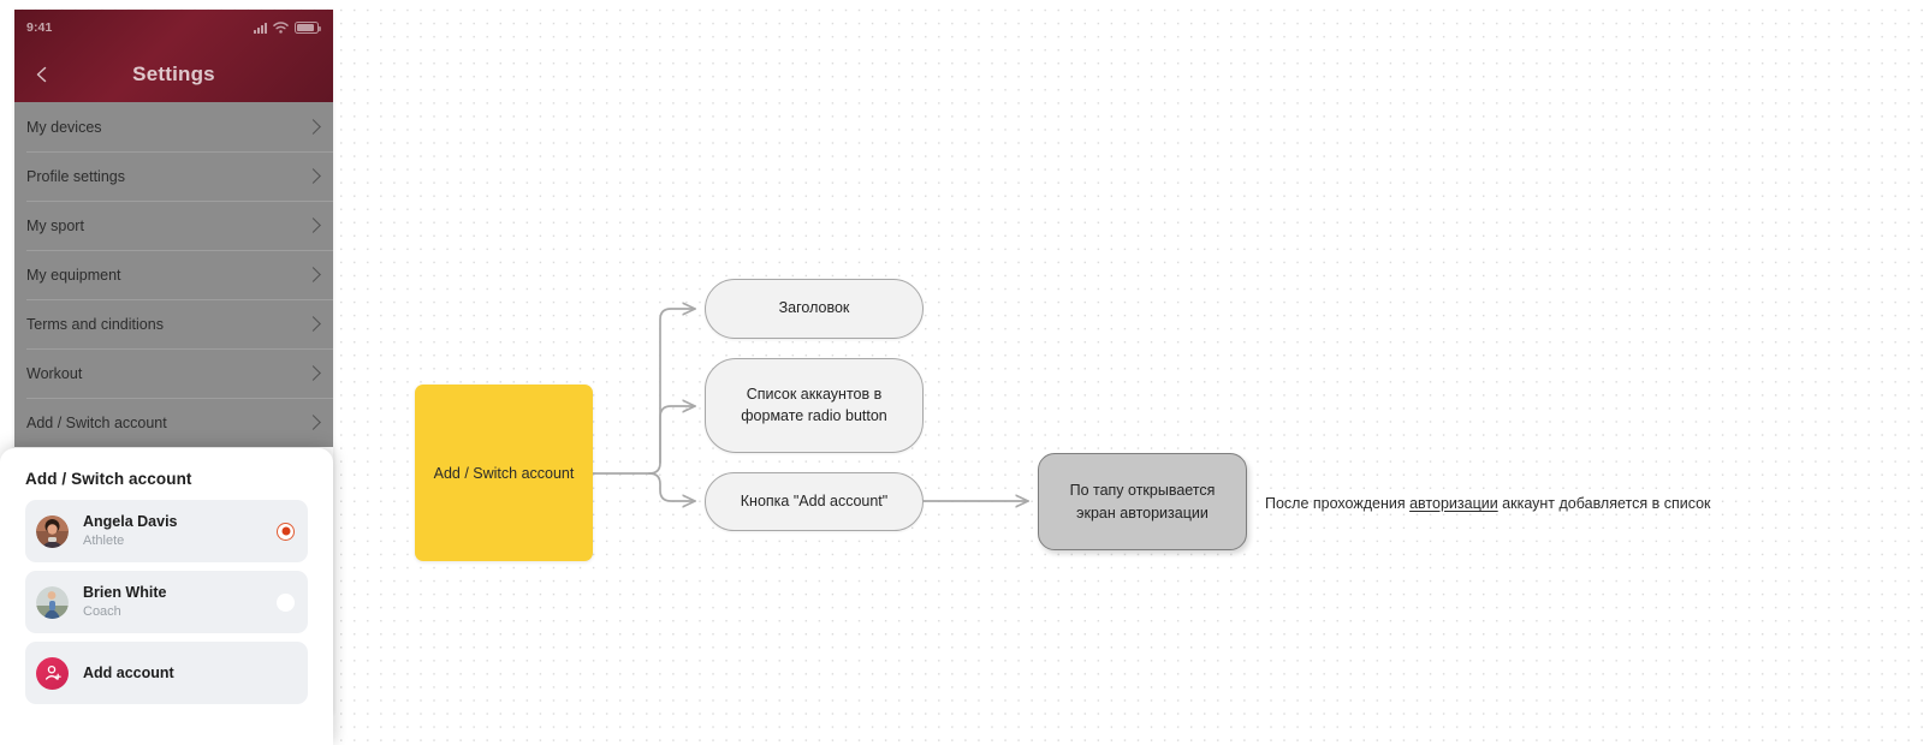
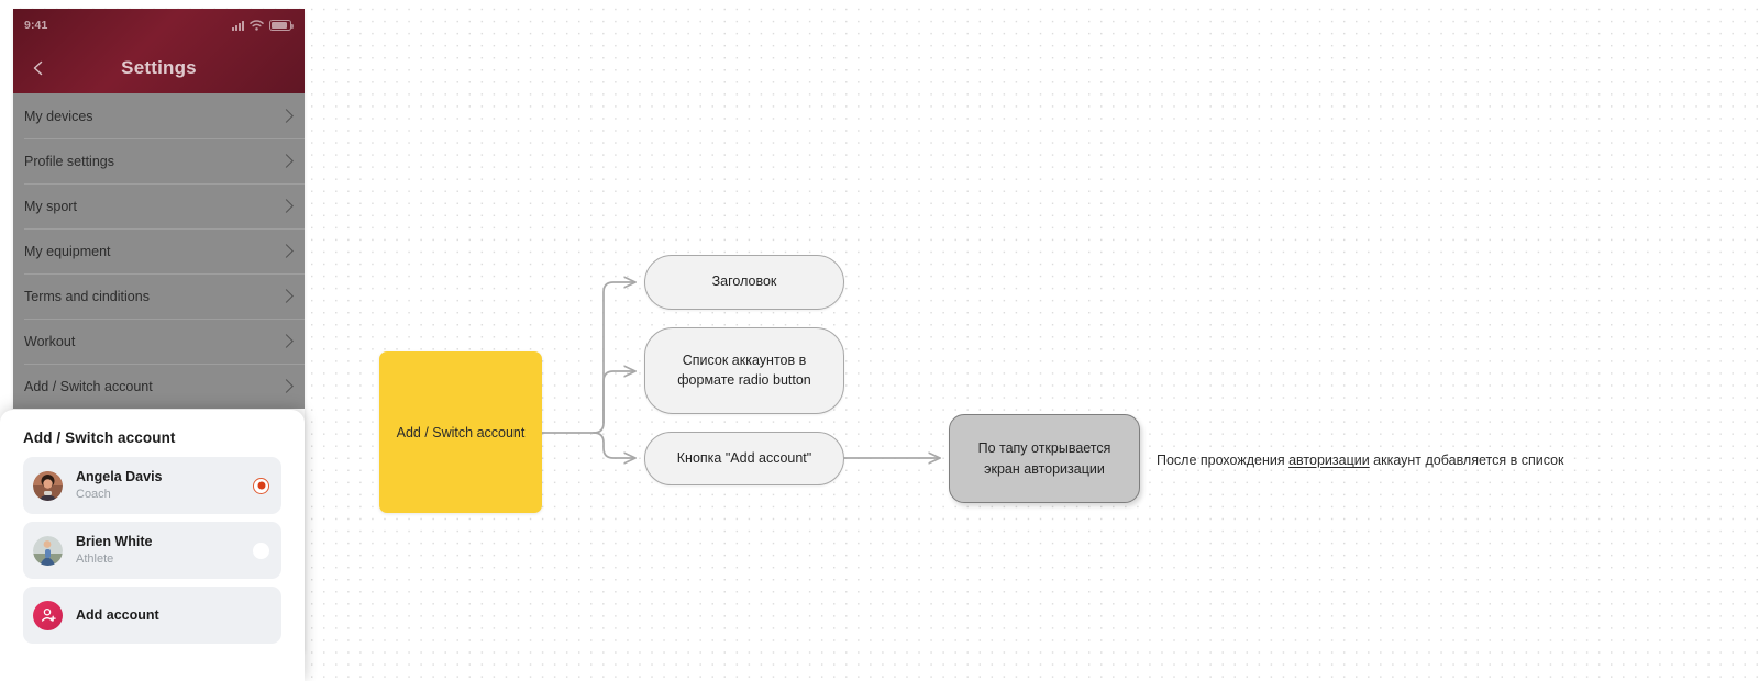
  9:41
  Settings
  My devices
  Profile settings
  My sport
  My equipment
  Terms and cinditions
  Workout
  Add / Switch account
  Add / Switch account
  Angela Davis
- Athlete
+ Coach
  Brien White
- Coach
+ Athlete
  Add account
  Add / Switch account
  Заголовок
  Список аккаунтов в
  формате radio button
  Кнопка "Add account"
  По тапу открывается
  экран авторизации
  После прохождения авторизации аккаунт добавляется в список
